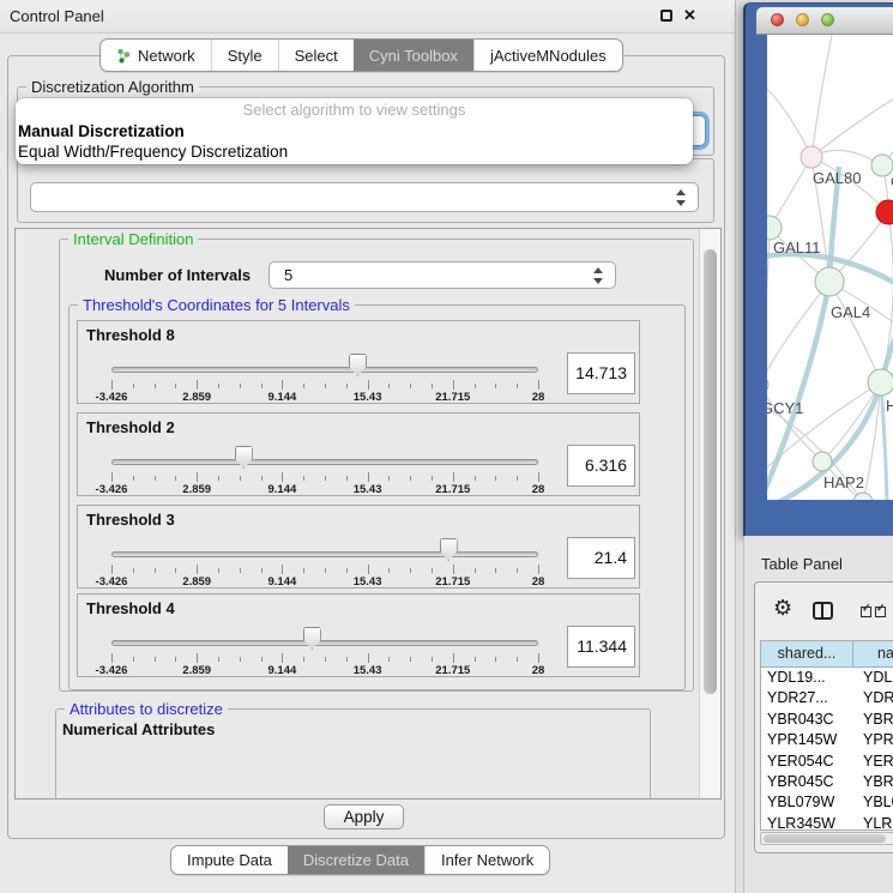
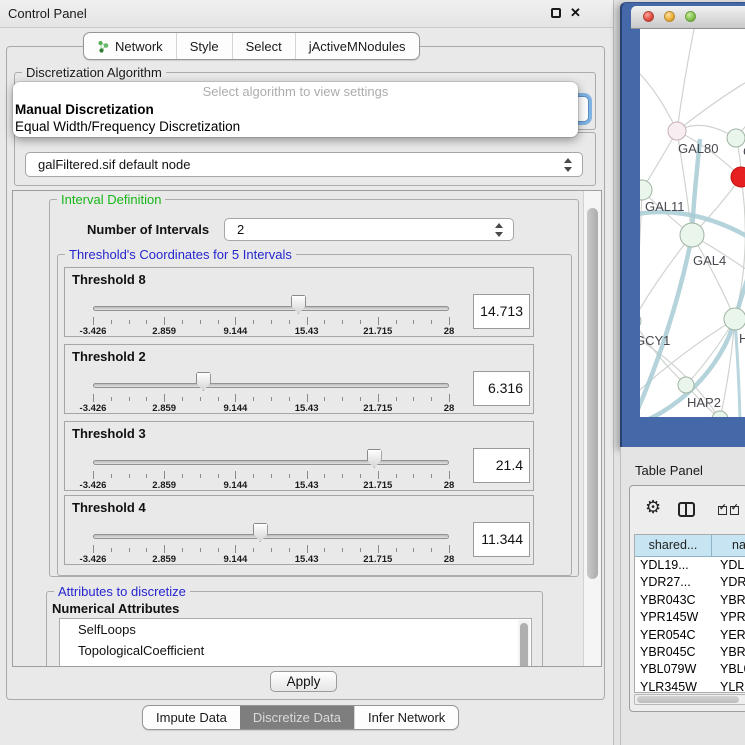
  Control Panel
  ✕
  Network
  Style
  Select
- Cyni Toolbox
  jActiveMNodules
  Discretization Algorithm
  Select algorithm to view settings
  Manual Discretization
  Equal Width/Frequency Discretization
+ galFiltered.sif default node
  Interval Definition
  Number of Intervals
- 5
+ 2
  Threshold's Coordinates for 5 Intervals
  Threshold 8
  -3.426
  2.859
  9.144
  15.43
  21.715
  28
  14.713
  Threshold 2
  -3.426
  2.859
  9.144
  15.43
  21.715
  28
  6.316
  Threshold 3
  -3.426
  2.859
  9.144
  15.43
  21.715
  28
  21.4
  Threshold 4
  -3.426
  2.859
  9.144
  15.43
  21.715
  28
  11.344
  Attributes to discretize
  Numerical Attributes
+ SelfLoops
+ TopologicalCoefficient
  Apply
  Impute Data
  Discretize Data
  Infer Network
  GAL80
  GAL11
  GAL4
  GCY1
  H
  HAP2
  Table Panel
  ⚙
  shared...
  na
  YDL19...
  YDL
  YDR27...
  YDR
  YBR043C
  YBR
  YPR145W
  YPR
  YER054C
  YER
  YBR045C
  YBR
  YBL079W
  YBL
  YLR345W
  YLR
